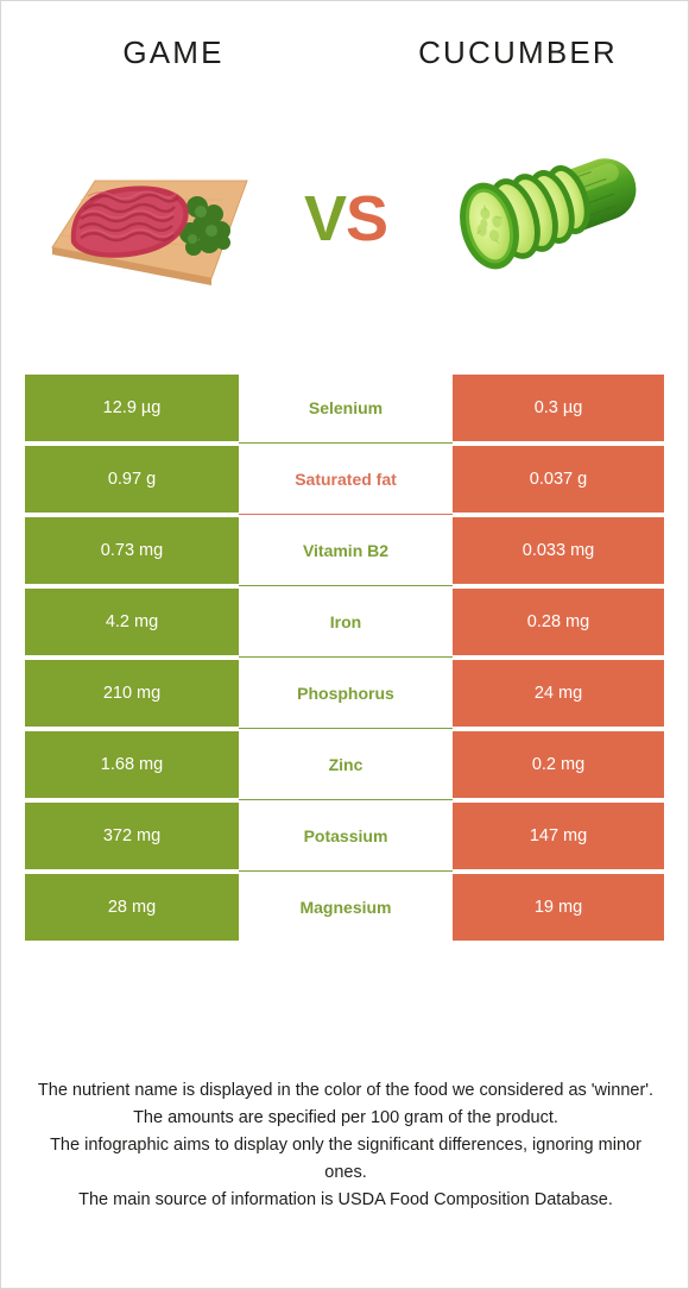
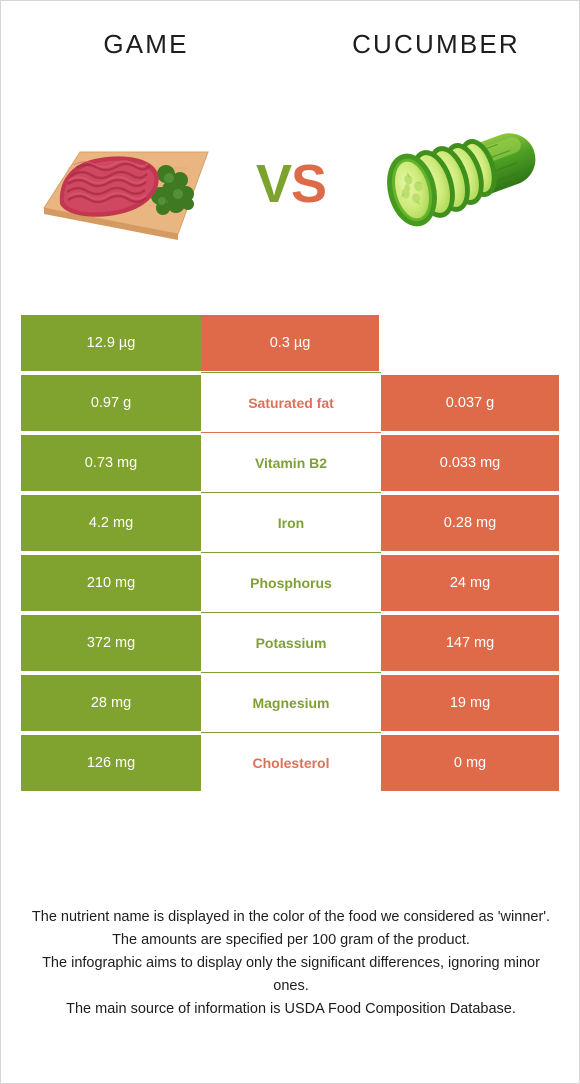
  GAME
  CUCUMBER
  V
  S
  12.9 µg
- Selenium
  0.3 µg
  0.97 g
  Saturated fat
  0.037 g
  0.73 mg
  Vitamin B2
  0.033 mg
  4.2 mg
  Iron
  0.28 mg
  210 mg
  Phosphorus
  24 mg
- 1.68 mg
- Zinc
- 0.2 mg
  372 mg
  Potassium
  147 mg
  28 mg
  Magnesium
  19 mg
+ 126 mg
+ Cholesterol
+ 0 mg
  The nutrient name is displayed in the color of the food we considered as 'winner'.
  The amounts are specified per 100 gram of the product.
  The infographic aims to display only the significant differences, ignoring minor ones.
  The main source of information is USDA Food Composition Database.
